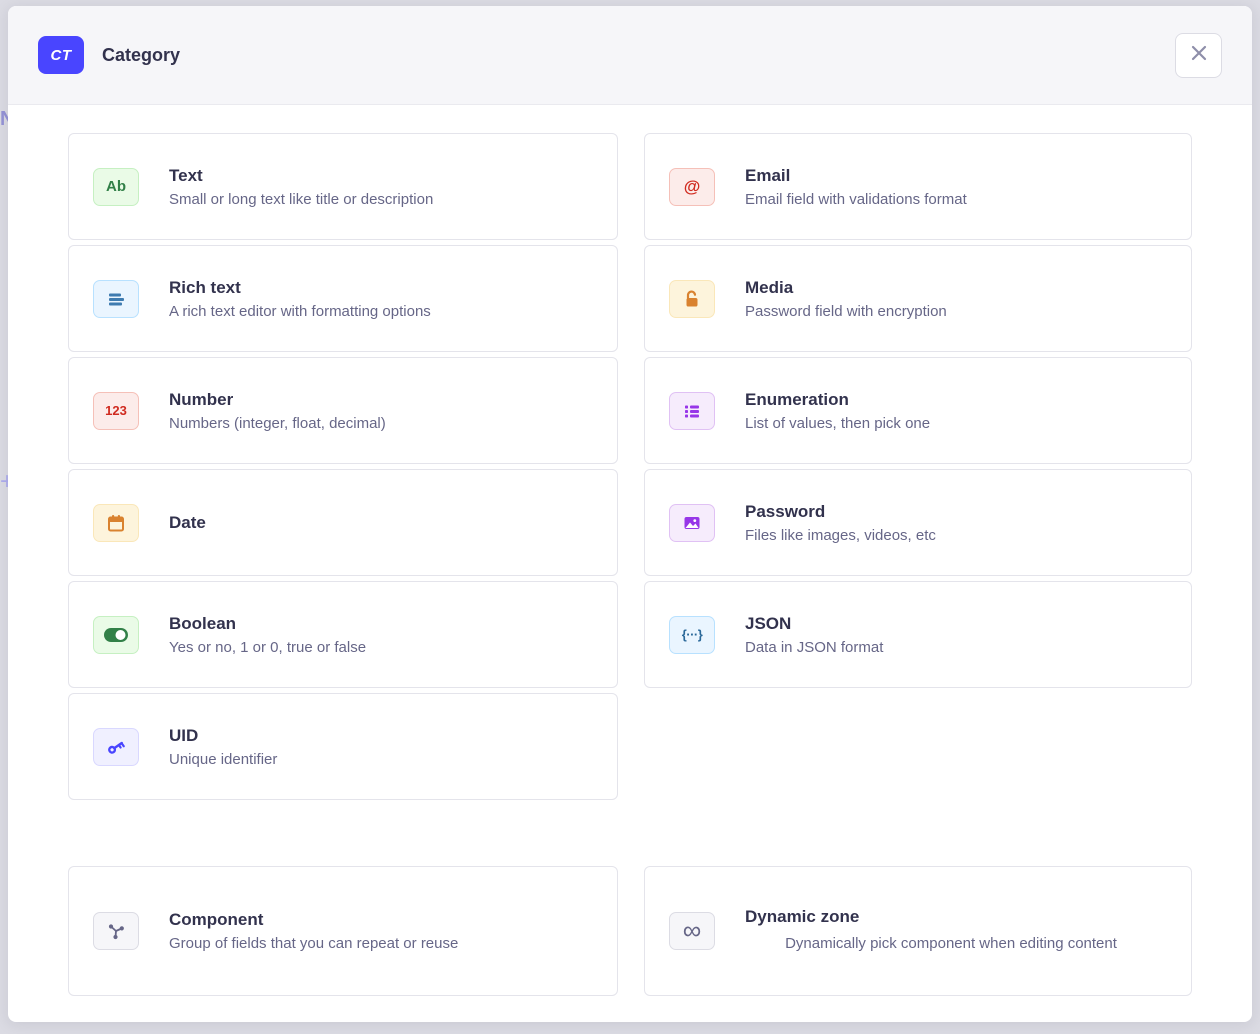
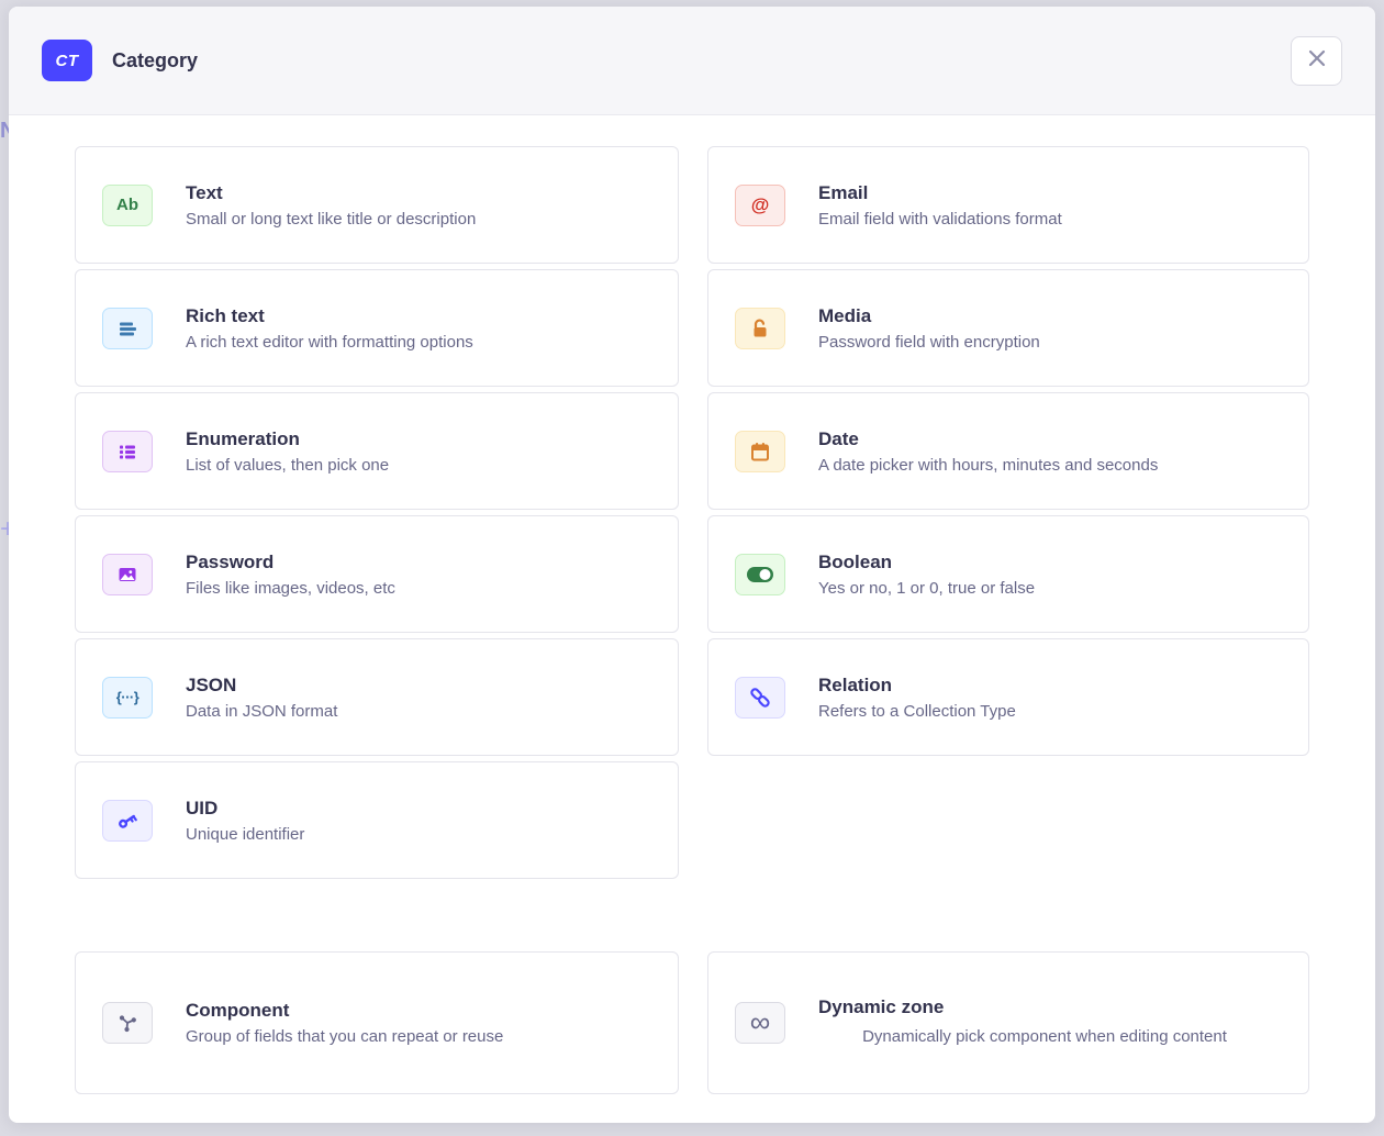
  +
  CT
  Category
  Ab
  Text
  Small or long text like title or description
  @
  Email
  Email field with validations format
  Rich text
  A rich text editor with formatting options
  Media
  Password field with encryption
- 123
- Number
- Numbers (integer, float, decimal)
  Enumeration
  List of values, then pick one
  Date
+ A date picker with hours, minutes and seconds
  Password
  Files like images, videos, etc
  Boolean
  Yes or no, 1 or 0, true or false
  {···}
  JSON
  Data in JSON format
+ Relation
+ Refers to a Collection Type
  UID
  Unique identifier
  Component
  Group of fields that you can repeat or reuse
  ∞
  Dynamic zone
  Dynamically pick component when editing content
